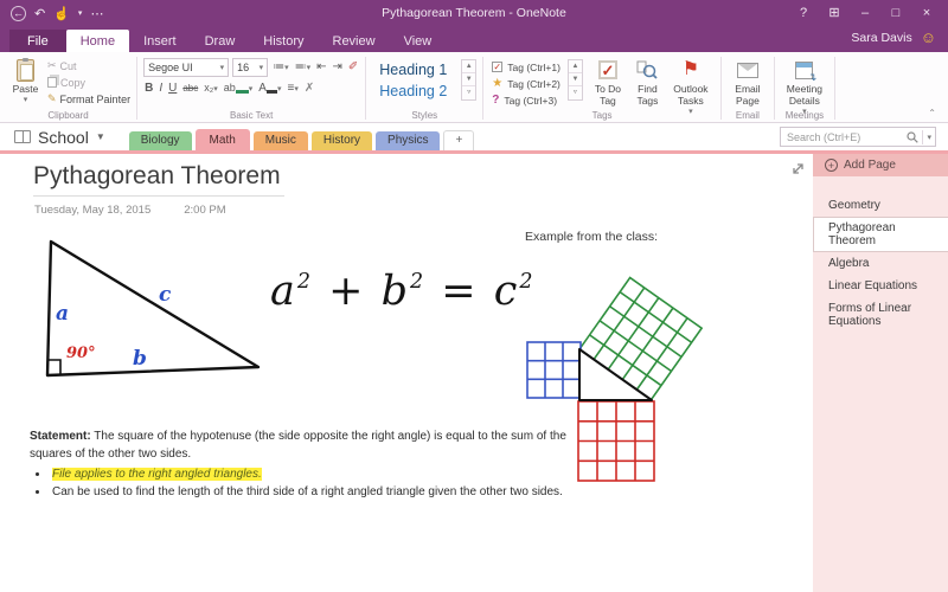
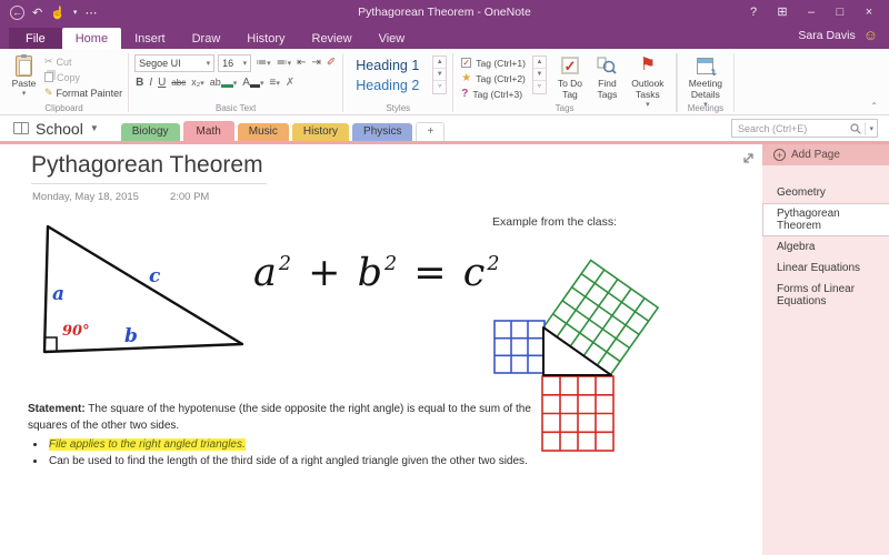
  ←
  ↶
  ☝
  ⋯
  Pythagorean Theorem - OneNote
  ?
  ⊞
  –
  □
  ×
  File
  Home
  Insert
  Draw
  History
  Review
  View
  Sara Davis
  ☺
  Paste
  ✂
  Cut
  Copy
  ✎
  Format Painter
  Clipboard
  Segoe UI
  16
  ⇤
  ⇥
  ✐
  B
  I
  U
  abc
  ✗
  Basic Text
  Heading 1
  Heading 2
  Styles
  ✓
  Tag (Ctrl+1)
  ★
  Tag (Ctrl+2)
  ?
  Tag (Ctrl+3)
  ✓
  To Do Tag
  Find Tags
  ⚑
  Outlook Tasks
  Tags
- Email Page
- Email
  Meeting Details
  Meetings
  ⌃
  School
  ▼
  Biology
  Math
  Music
  History
  Physics
  +
  Search (Ctrl+E)
  Pythagorean Theorem
- Tuesday, May 18, 2015
+ Monday, May 18, 2015
  2:00 PM
  a
  c
  b
  90°
  a2 + b2 = c2
  Example from the class:
  Statement: The square of the hypotenuse (the side opposite the right angle) is equal to the sum of the squares of the other two sides.
  File applies to the right angled triangles.
  Can be used to find the length of the third side of a right angled triangle given the other two sides.
  +
  Add Page
  Geometry
  Pythagorean Theorem
  Algebra
  Linear Equations
  Forms of Linear Equations
